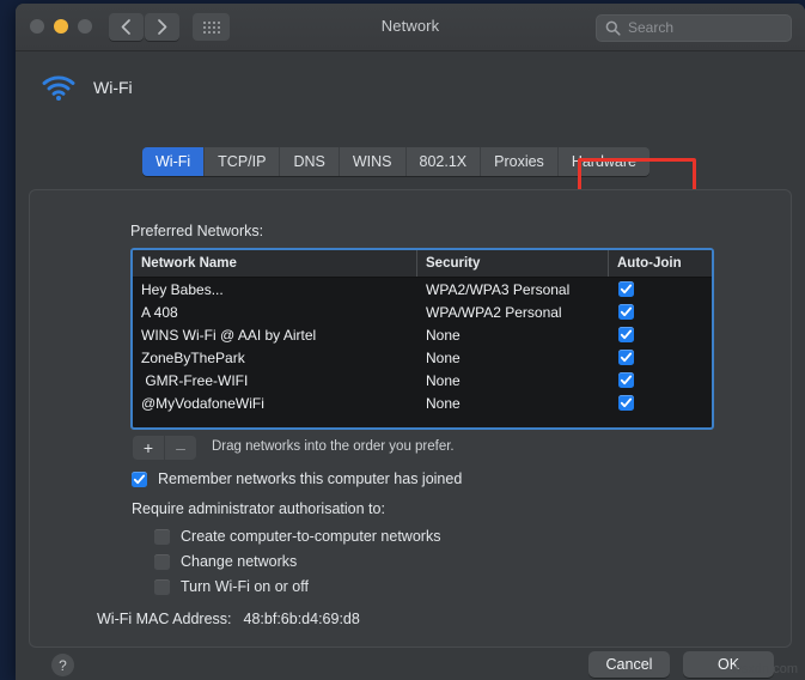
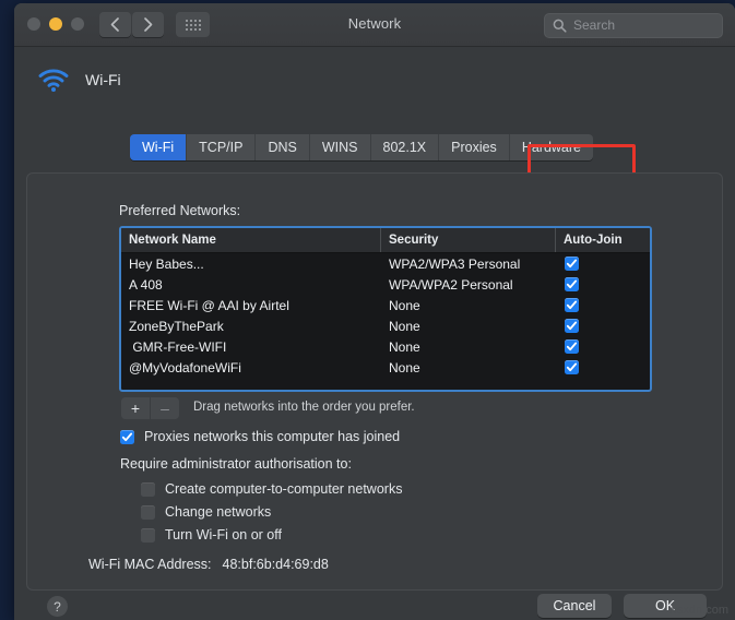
  Network
  Search
  Wi-Fi
  Wi-Fi
  TCP/IP
  DNS
  WINS
  802.1X
  Proxies
  Hardware
  Preferred Networks:
  Network Name
  Security
  Auto-Join
  Hey Babes...
  WPA2/WPA3 Personal
  A 408
  WPA/WPA2 Personal
- WINS Wi-Fi @ AAI by Airtel
+ FREE Wi-Fi @ AAI by Airtel
  None
  ZoneByThePark
  None
  GMR-Free-WIFI
  None
  @MyVodafoneWiFi
  None
  +
  –
  Drag networks into the order you prefer.
- Remember networks this computer has joined
+ Proxies networks this computer has joined
  Require administrator authorisation to:
  Create computer-to-computer networks
  Change networks
  Turn Wi-Fi on or off
  Wi-Fi MAC Address: 48:bf:6b:d4:69:d8
  ?
  Cancel
  OK
  wsxdn.com
